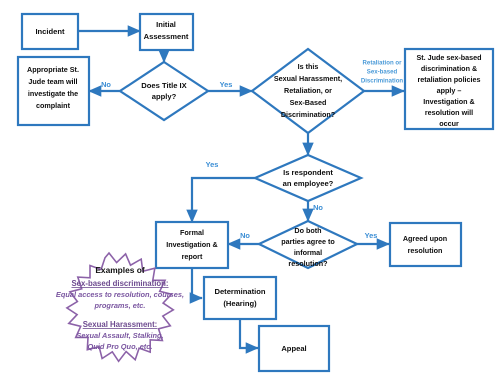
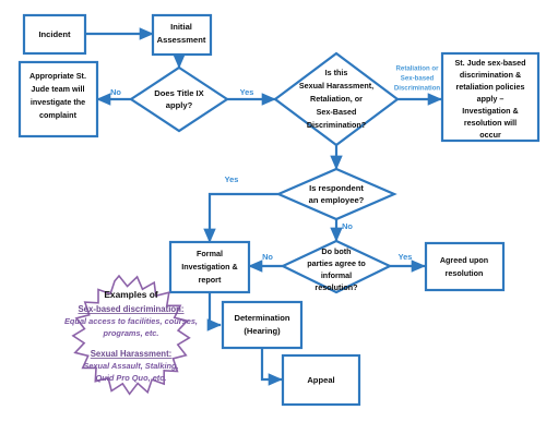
  Incident
  Initial
  Assessment
  Does Title IX
  apply?
  Appropriate St.
  Jude team will
  investigate the
  complaint
  Is this
  Sexual Harassment,
  Retaliation, or
  Sex-Based
  Discrimination?
  St. Jude sex-based
  discrimination &
  retaliation policies
  apply –
  Investigation &
  resolution will
  occur
  Is respondent
  an employee?
  Do both
  parties agree to
  informal
  resolution?
  Formal
  Investigation &
  report
  Agreed upon
  resolution
  Determination
  (Hearing)
  Appeal
  No
  Yes
  Yes
  No
  No
  Yes
  Examples of
  Sex-based discrimination:
- Equal access to resolution, courses,
+ Equal access to facilities, courses,
  programs, etc.
  Sexual Harassment:
  Sexual Assault, Stalking,
  Quid Pro Quo, etc.
